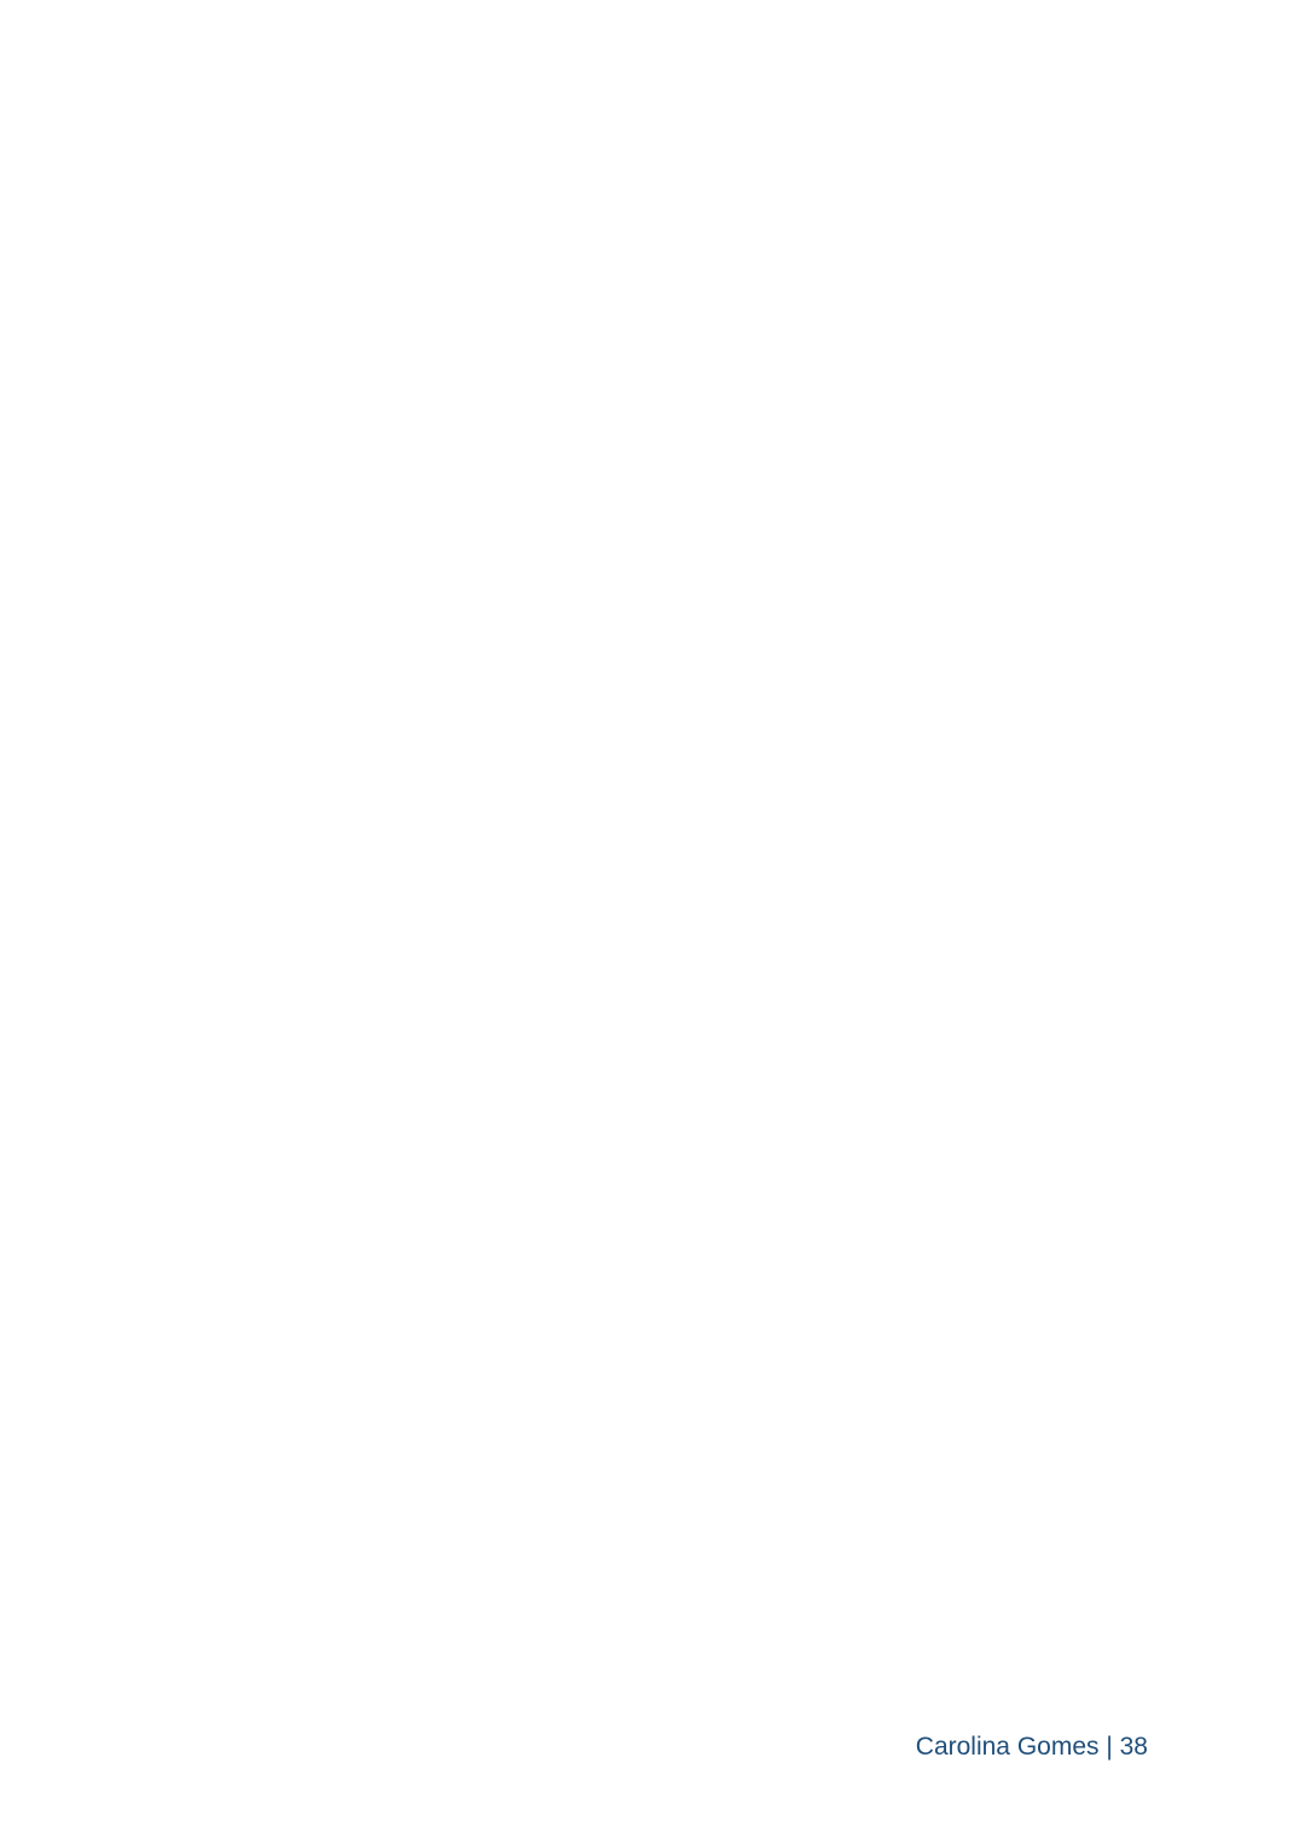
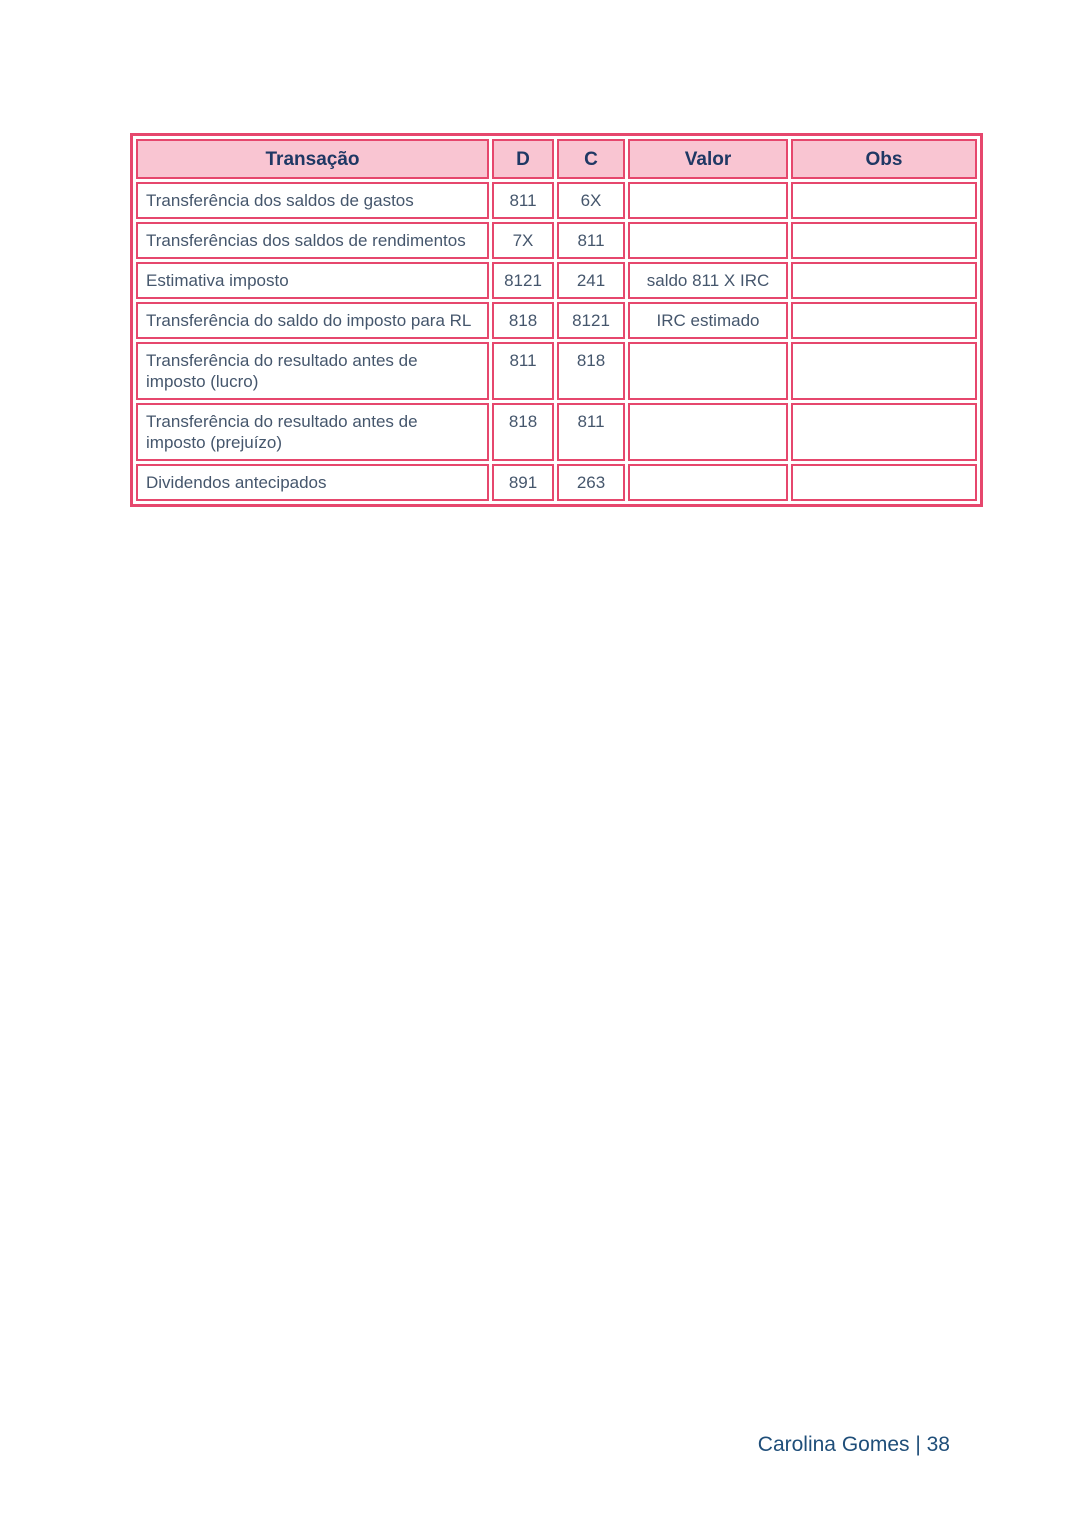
+ Transação	D	C	Valor	Obs
+ Transferência dos saldos de gastos	811	6X
+ Transferências dos saldos de rendimentos	7X	811
+ Estimativa imposto	8121	241	saldo 811 X IRC
+ Transferência do saldo do imposto para RL	818	8121	IRC estimado
+ Transferência do resultado antes de imposto (lucro)	811	818
+ Transferência do resultado antes de imposto (prejuízo)	818	811
+ Dividendos antecipados	891	263
  Carolina Gomes | 38
